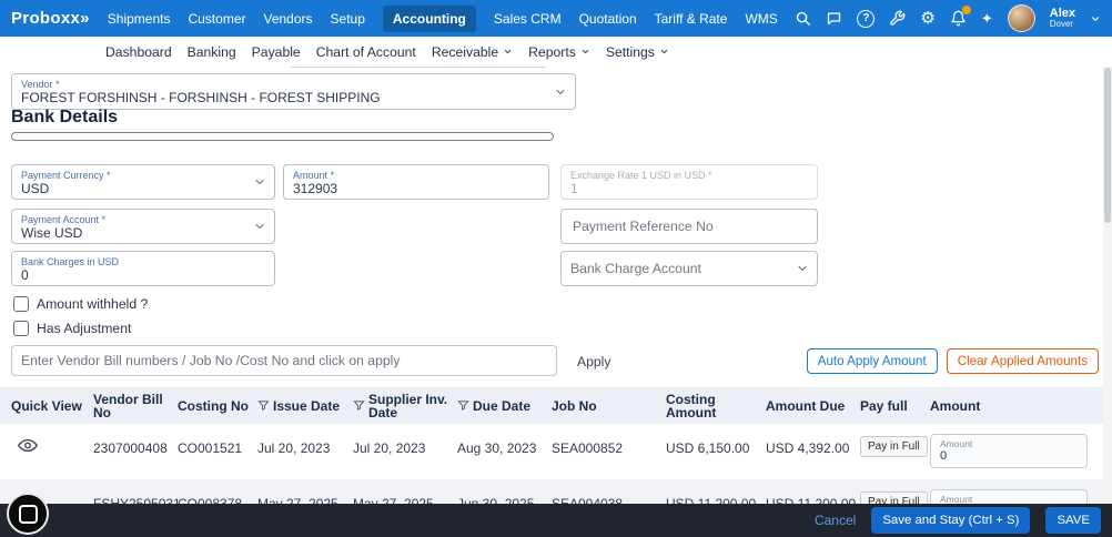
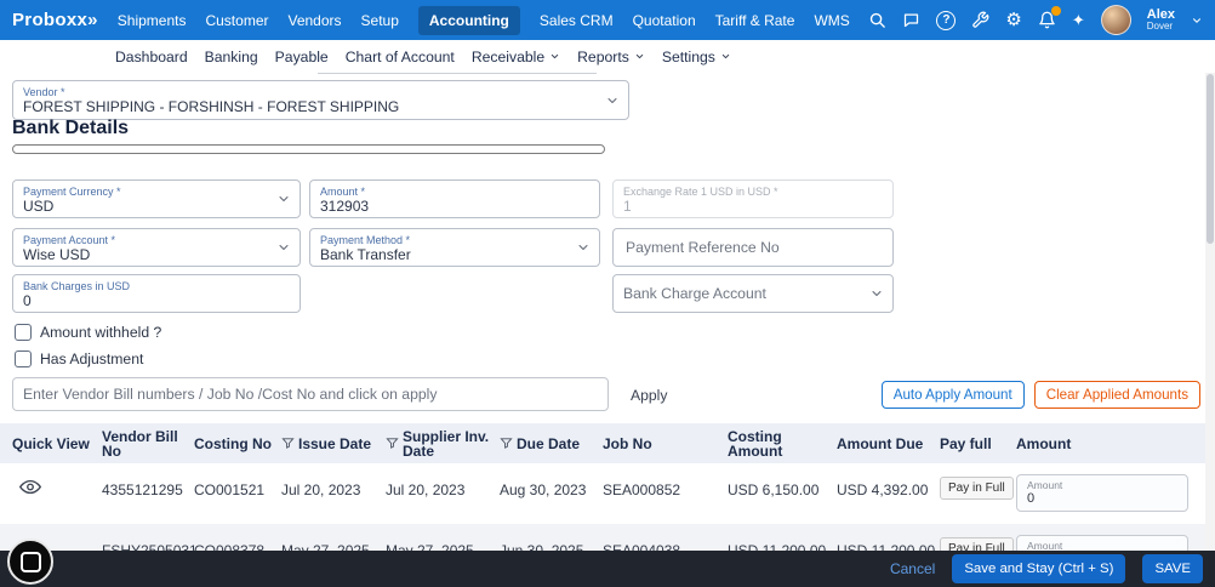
  Proboxx»
  Shipments
  Customer
  Vendors
  Setup
  Accounting
  Sales CRM
  Quotation
  Tariff & Rate
  WMS
  ?
  ⚙
  ✦
  Alex
  Dover
  Dashboard
  Banking
  Payable
  Chart of Account
  Receivable
  Reports
  Settings
  Vendor *
- FOREST FORSHINSH - FORSHINSH - FOREST SHIPPING
+ FOREST SHIPPING - FORSHINSH - FOREST SHIPPING
  Bank Details
  Payment Currency *
  USD
  Amount *
  312903
  Exchange Rate 1 USD in USD *
  1
  Payment Account *
  Wise USD
+ Payment Method *
+ Bank Transfer
  Payment Reference No
  Bank Charges in USD
  0
  Bank Charge Account
  Amount withheld ?
  Has Adjustment
  Enter Vendor Bill numbers / Job No /Cost No and click on apply
  Apply
  Auto Apply Amount
  Clear Applied Amounts
  Quick View
  Vendor Bill No
  Costing No
  Issue Date
  Supplier Inv. Date
  Due Date
  Job No
  Costing Amount
  Amount Due
  Pay full
  Amount
- 2307000408
+ 4355121295
  CO001521
  Jul 20, 2023
  Jul 20, 2023
  Aug 30, 2023
  SEA000852
  USD 6,150.00
  USD 4,392.00
  Pay in Full
  Amount
  0
  Pay in Full
  Amount
  Cancel
  Save and Stay (Ctrl + S)
  SAVE
